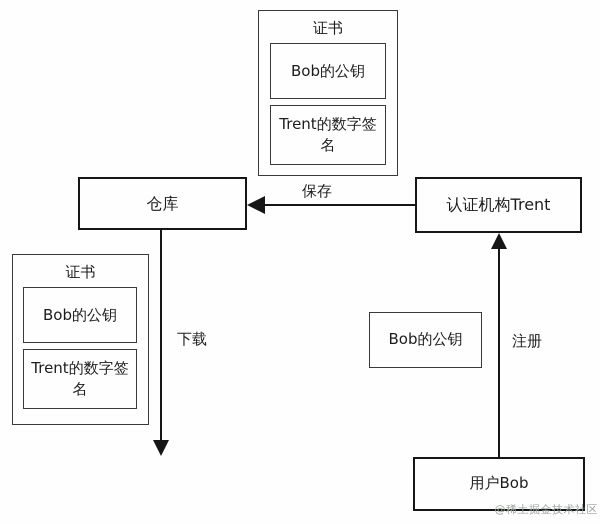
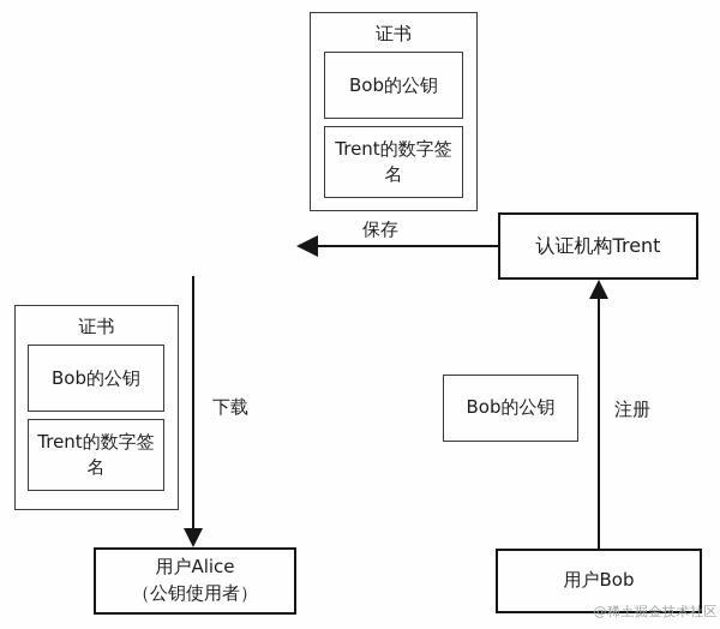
  证书
  Bob的公钥
  Trent的数字签名
- 仓库
  认证机构Trent
  保存
  证书
  Bob的公钥
  Trent的数字签名
  下载
  Bob的公钥
  注册
+ 用户Alice
+ （公钥使用者）
  用户Bob
  @稀土掘金技术社区
